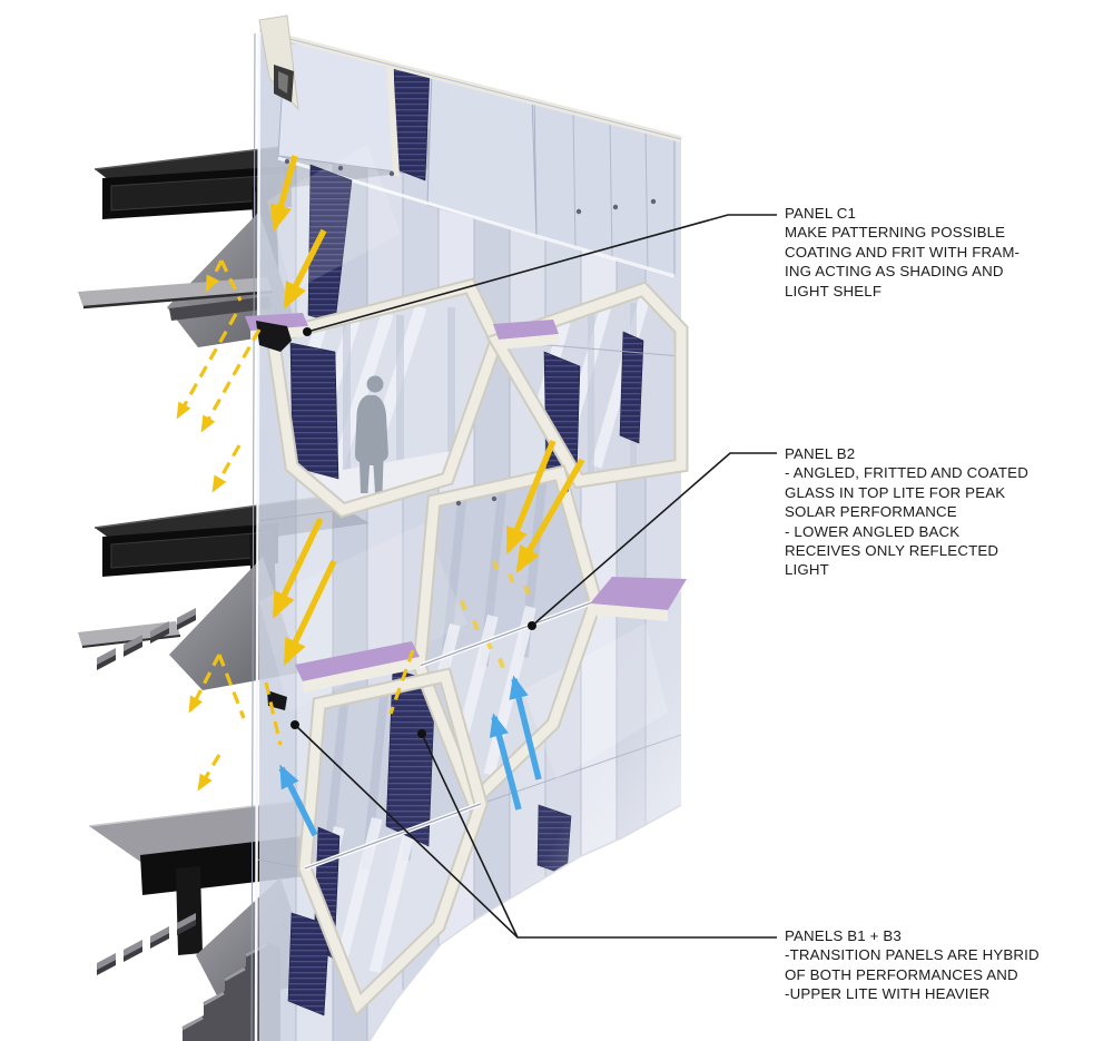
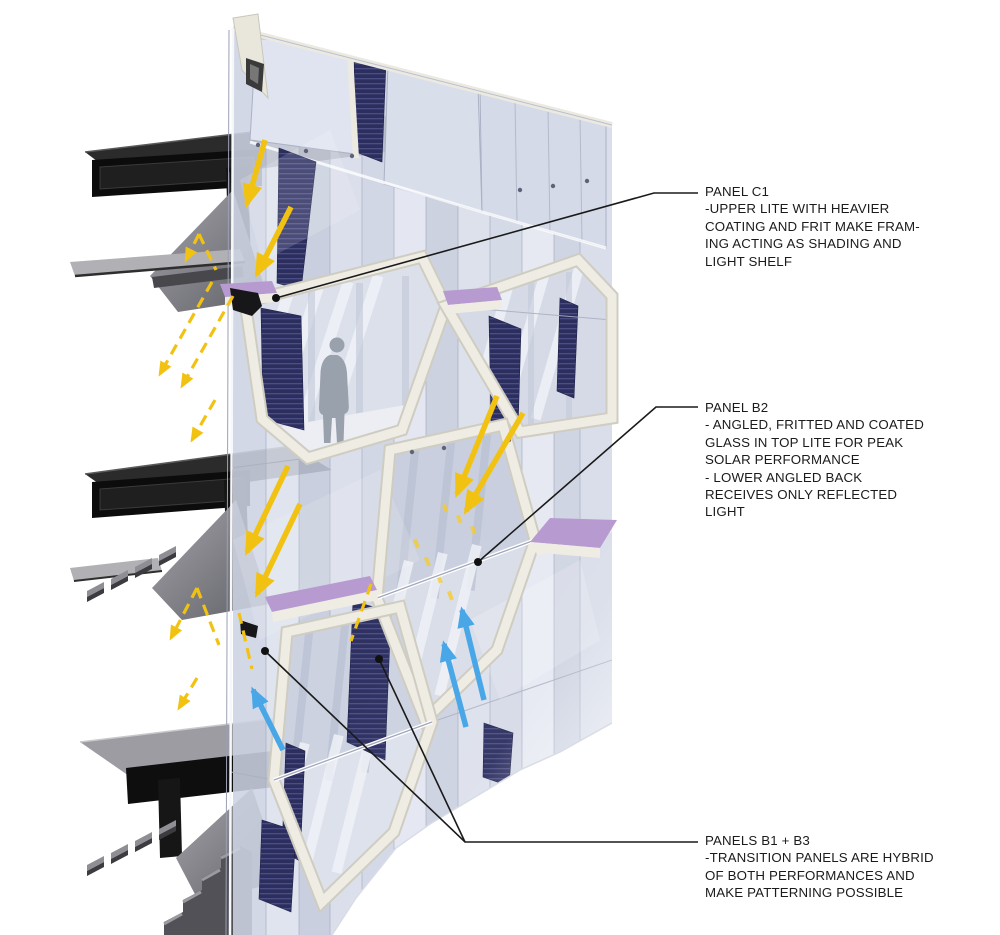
  PANEL C1
- MAKE PATTERNING POSSIBLE
+ -UPPER LITE WITH HEAVIER
- COATING AND FRIT WITH FRAM-
+ COATING AND FRIT MAKE FRAM-
  ING ACTING AS SHADING AND
  LIGHT SHELF
  PANEL B2
  - ANGLED, FRITTED AND COATED
  GLASS IN TOP LITE FOR PEAK
  SOLAR PERFORMANCE
  - LOWER ANGLED BACK
  RECEIVES ONLY REFLECTED
  LIGHT
  PANELS B1 + B3
  -TRANSITION PANELS ARE HYBRID
  OF BOTH PERFORMANCES AND
- -UPPER LITE WITH HEAVIER
+ MAKE PATTERNING POSSIBLE
